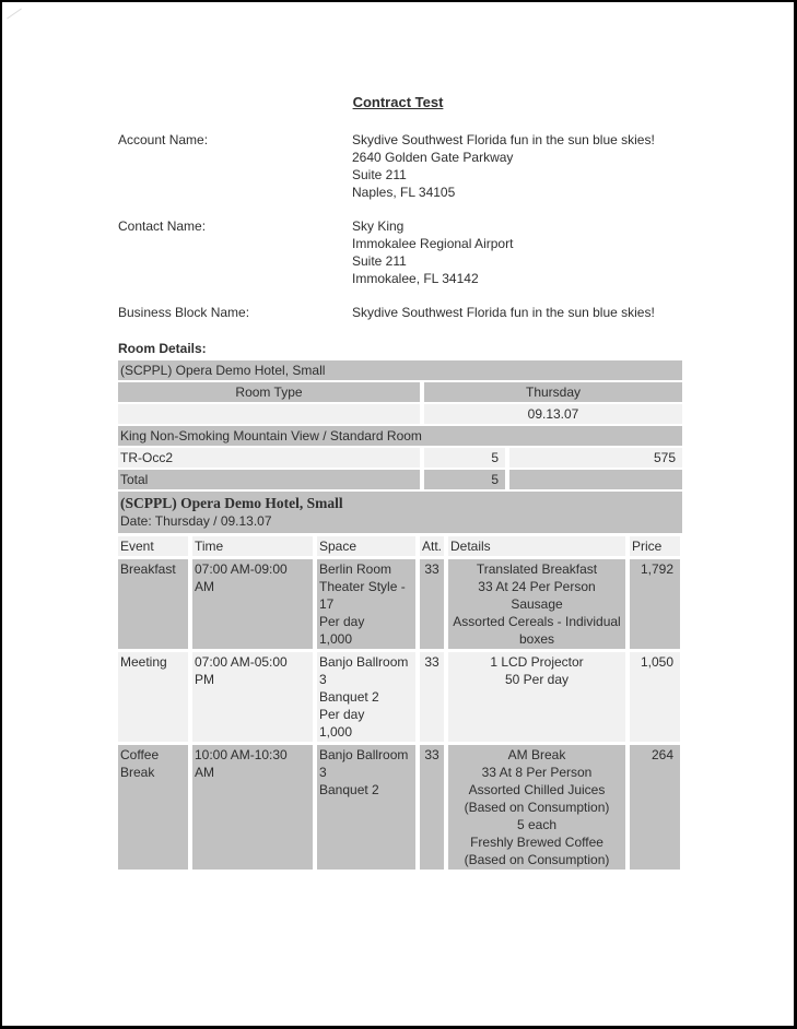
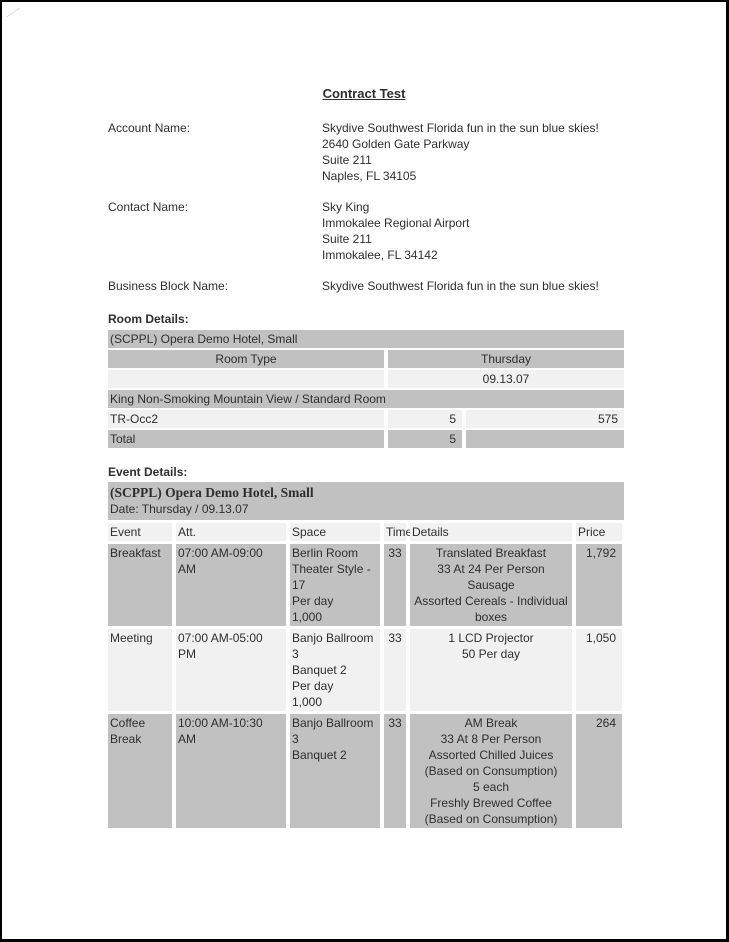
  Contract Test
  Account Name:
  Skydive Southwest Florida fun in the sun blue skies!
  2640 Golden Gate Parkway
  Suite 211
  Naples, FL 34105
  Contact Name:
  Sky King
  Immokalee Regional Airport
  Suite 211
  Immokalee, FL 34142
  Business Block Name:
  Skydive Southwest Florida fun in the sun blue skies!
  Room Details:
  (SCPPL) Opera Demo Hotel, Small
  Room Type
  Thursday
  09.13.07
  King Non-Smoking Mountain View / Standard Room
  TR-Occ2
  5
  575
  Total
  5
+ Event Details:
  (SCPPL) Opera Demo Hotel, Small
  Date: Thursday / 09.13.07
  Event
- Time
+ Att.
  Space
- Att.
+ Time
  Details
  Price
  Breakfast
  07:00 AM-09:00
  AM
  Berlin Room
  Theater Style -
  17
  Per day
  1,000
  33
  Translated Breakfast
  33 At 24 Per Person
  Sausage
  Assorted Cereals - Individual
  boxes
  1,792
  Meeting
  07:00 AM-05:00 PM
  Banjo Ballroom 3
  Banquet 2
  Per day
  1,000
  33
  1 LCD Projector
  50 Per day
  1,050
  Coffee
  Break
  10:00 AM-10:30
  AM
  Banjo Ballroom 3
  Banquet 2
  33
  AM Break
  33 At 8 Per Person
  Assorted Chilled Juices
  (Based on Consumption)
  5 each
  Freshly Brewed Coffee
  (Based on Consumption)
  264
